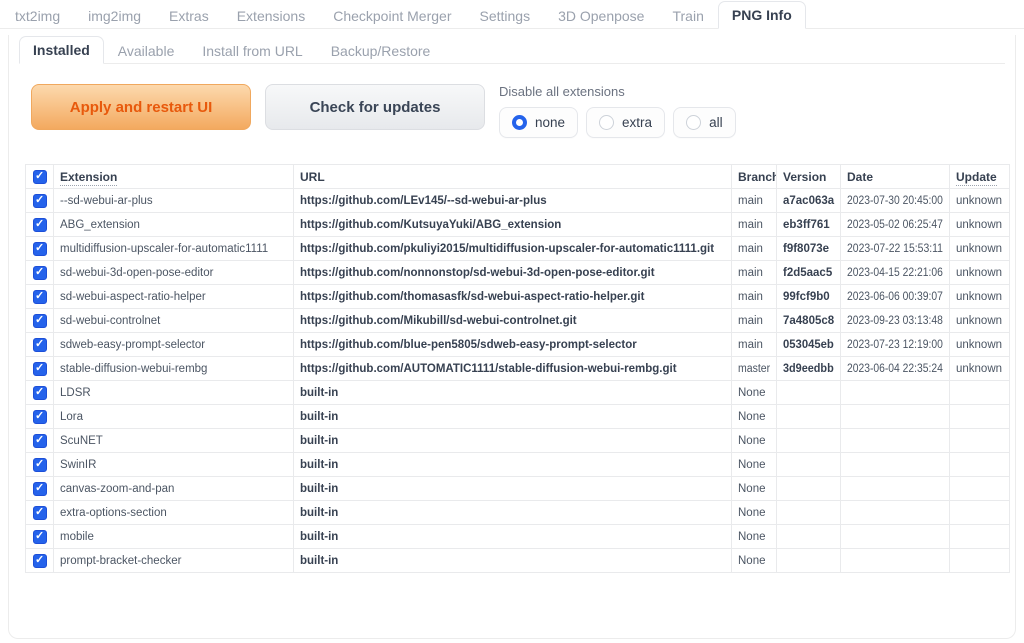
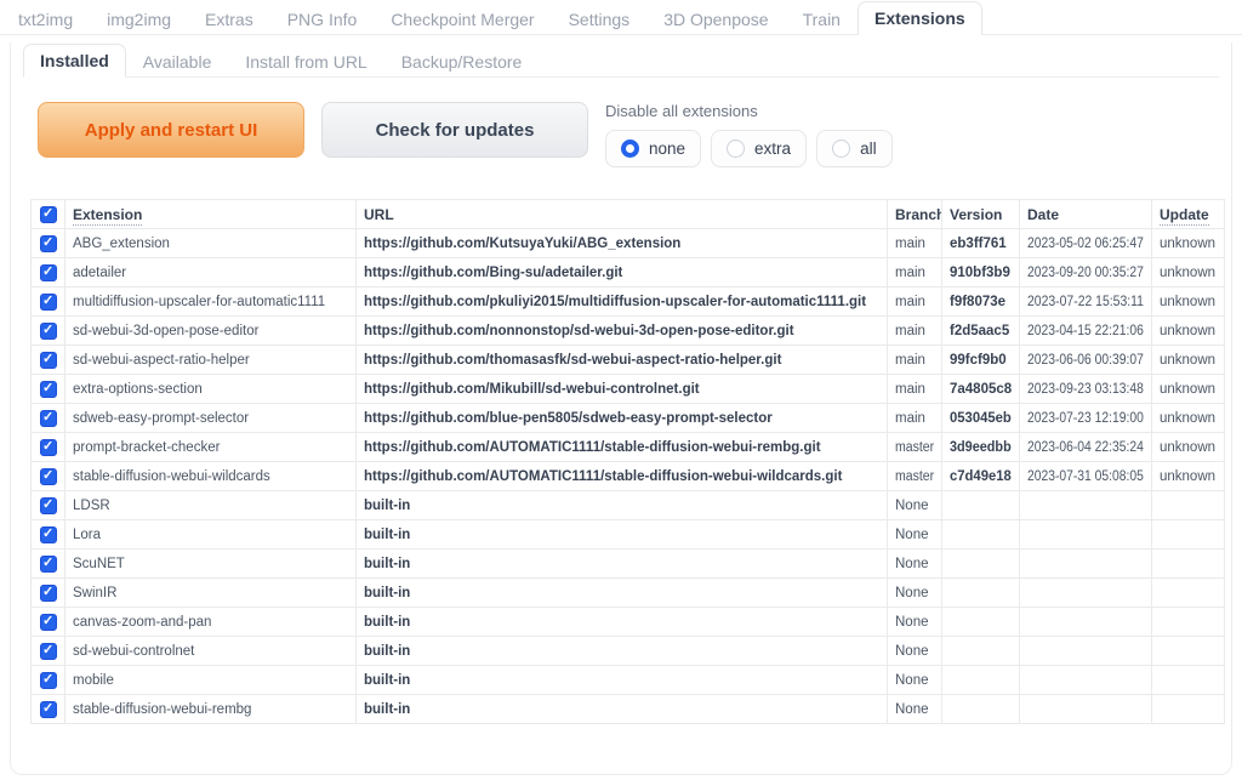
  txt2img
  img2img
  Extras
- Extensions
+ PNG Info
  Checkpoint Merger
  Settings
  3D Openpose
  Train
- PNG Info
+ Extensions
  Installed
  Available
  Install from URL
  Backup/Restore
  Apply and restart UI
  Check for updates
  Disable all extensions
  none
  extra
  all
  ✓	Extension	URL	Branch	Version	Date	Update
- ✓	--sd-webui-ar-plus	https://github.com/LEv145/--sd-webui-ar-plus	main	a7ac063a	2023-07-30 20:45:00	unknown
  ✓	ABG_extension	https://github.com/KutsuyaYuki/ABG_extension	main	eb3ff761	2023-05-02 06:25:47	unknown
+ ✓	adetailer	https://github.com/Bing-su/adetailer.git	main	910bf3b9	2023-09-20 00:35:27	unknown
  ✓	multidiffusion-upscaler-for-automatic1111	https://github.com/pkuliyi2015/multidiffusion-upscaler-for-automatic1111.git	main	f9f8073e	2023-07-22 15:53:11	unknown
  ✓	sd-webui-3d-open-pose-editor	https://github.com/nonnonstop/sd-webui-3d-open-pose-editor.git	main	f2d5aac5	2023-04-15 22:21:06	unknown
  ✓	sd-webui-aspect-ratio-helper	https://github.com/thomasasfk/sd-webui-aspect-ratio-helper.git	main	99fcf9b0	2023-06-06 00:39:07	unknown
- ✓	sd-webui-controlnet	https://github.com/Mikubill/sd-webui-controlnet.git	main	7a4805c8	2023-09-23 03:13:48	unknown
+ ✓	extra-options-section	https://github.com/Mikubill/sd-webui-controlnet.git	main	7a4805c8	2023-09-23 03:13:48	unknown
  ✓	sdweb-easy-prompt-selector	https://github.com/blue-pen5805/sdweb-easy-prompt-selector	main	053045eb	2023-07-23 12:19:00	unknown
- ✓	stable-diffusion-webui-rembg	https://github.com/AUTOMATIC1111/stable-diffusion-webui-rembg.git	master	3d9eedbb	2023-06-04 22:35:24	unknown
+ ✓	prompt-bracket-checker	https://github.com/AUTOMATIC1111/stable-diffusion-webui-rembg.git	master	3d9eedbb	2023-06-04 22:35:24	unknown
+ ✓	stable-diffusion-webui-wildcards	https://github.com/AUTOMATIC1111/stable-diffusion-webui-wildcards.git	master	c7d49e18	2023-07-31 05:08:05	unknown
  ✓	LDSR	built-in	None
  ✓	Lora	built-in	None
  ✓	ScuNET	built-in	None
  ✓	SwinIR	built-in	None
  ✓	canvas-zoom-and-pan	built-in	None
- ✓	extra-options-section	built-in	None
+ ✓	sd-webui-controlnet	built-in	None
  ✓	mobile	built-in	None
- ✓	prompt-bracket-checker	built-in	None
+ ✓	stable-diffusion-webui-rembg	built-in	None
